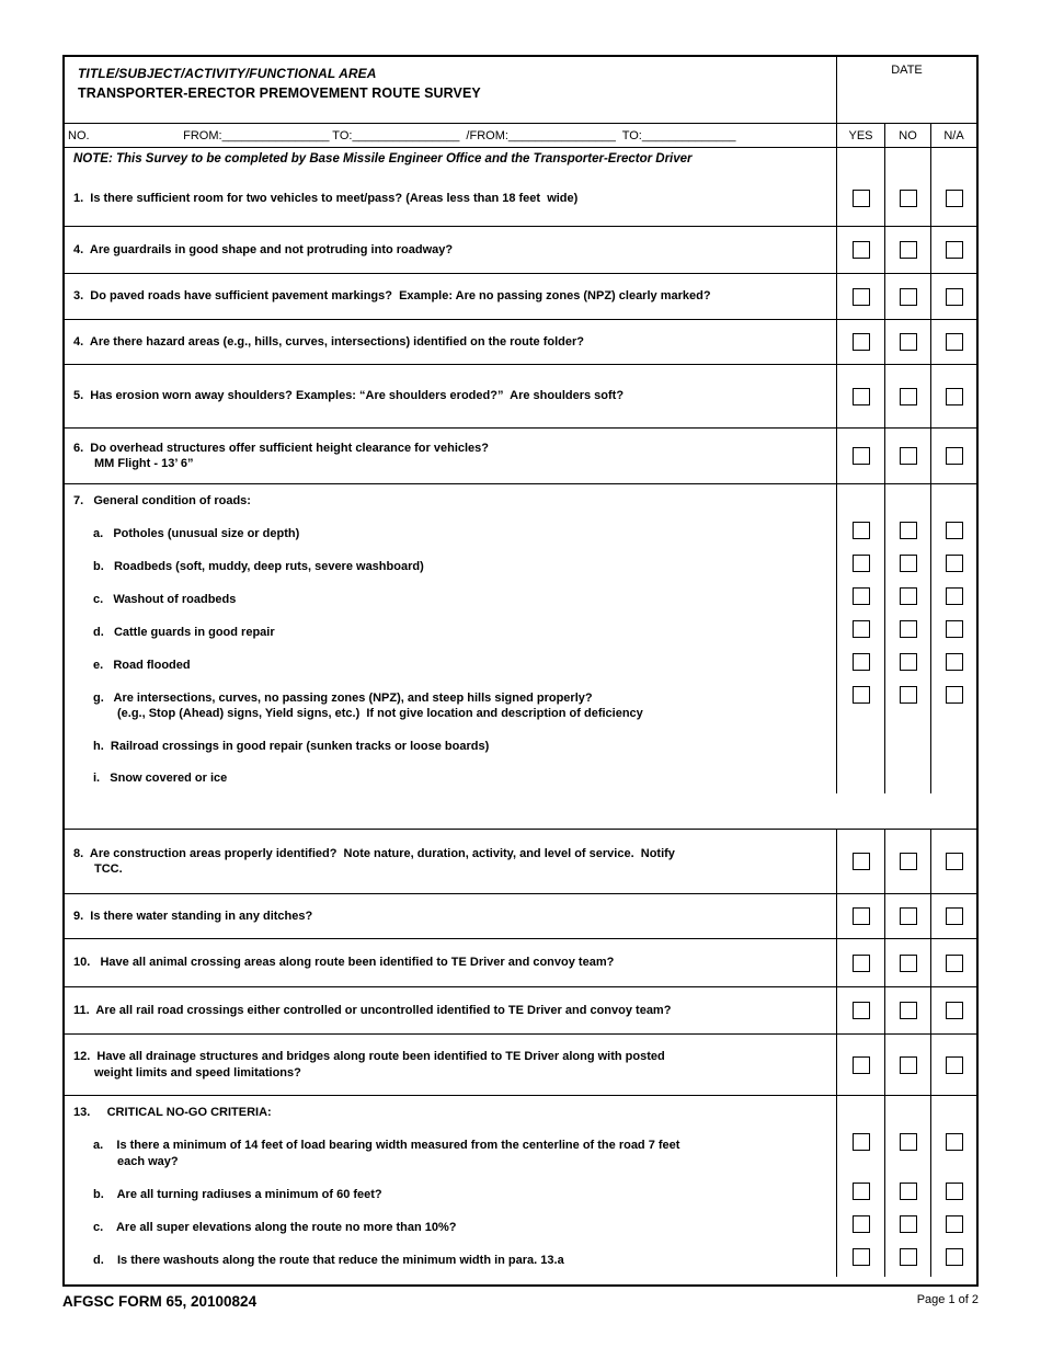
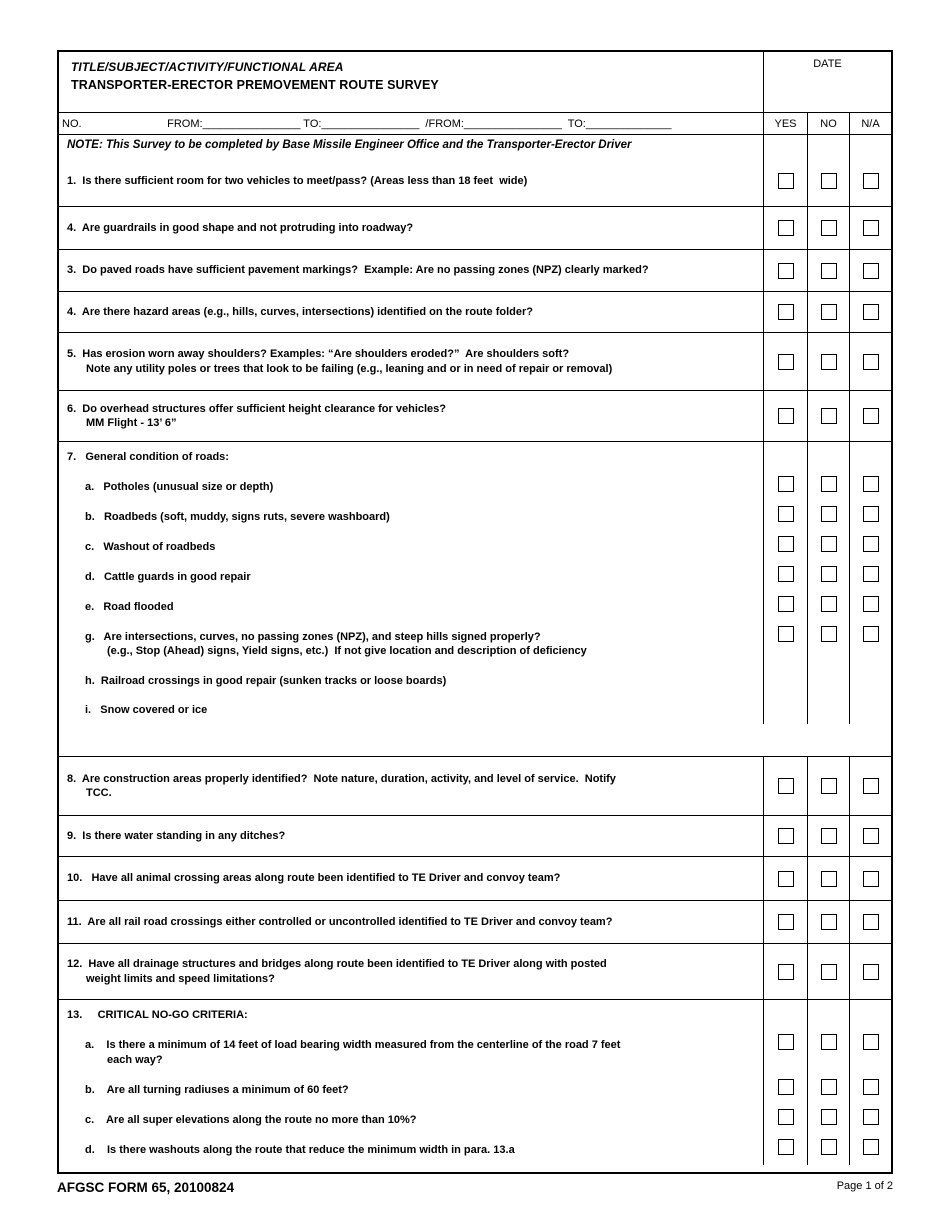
  TITLE/SUBJECT/ACTIVITY/FUNCTIONAL AREA
  TRANSPORTER-ERECTOR PREMOVEMENT ROUTE SURVEY
  DATE
  NO. FROM:________________ TO:________________ /FROM:________________ TO:______________
  YES
  NO
  N/A
  NOTE: This Survey to be completed by Base Missile Engineer Office and the Transporter-Erector Driver
  1. Is there sufficient room for two vehicles to meet/pass? (Areas less than 18 feet wide)
  4. Are guardrails in good shape and not protruding into roadway?
  3. Do paved roads have sufficient pavement markings? Example: Are no passing zones (NPZ) clearly marked?
  4. Are there hazard areas (e.g., hills, curves, intersections) identified on the route folder?
  5. Has erosion worn away shoulders? Examples: “Are shoulders eroded?” Are shoulders soft?
+ Note any utility poles or trees that look to be failing (e.g., leaning and or in need of repair or removal)
  6. Do overhead structures offer sufficient height clearance for vehicles?
  MM Flight - 13’ 6”
  7. General condition of roads:
  a. Potholes (unusual size or depth)
- b. Roadbeds (soft, muddy, deep ruts, severe washboard)
+ b. Roadbeds (soft, muddy, signs ruts, severe washboard)
  c. Washout of roadbeds
  d. Cattle guards in good repair
  e. Road flooded
  g. Are intersections, curves, no passing zones (NPZ), and steep hills signed properly?
  (e.g., Stop (Ahead) signs, Yield signs, etc.) If not give location and description of deficiency
  h. Railroad crossings in good repair (sunken tracks or loose boards)
  i. Snow covered or ice
  8. Are construction areas properly identified? Note nature, duration, activity, and level of service. Notify
  TCC.
  9. Is there water standing in any ditches?
  10. Have all animal crossing areas along route been identified to TE Driver and convoy team?
  11. Are all rail road crossings either controlled or uncontrolled identified to TE Driver and convoy team?
  12. Have all drainage structures and bridges along route been identified to TE Driver along with posted
  weight limits and speed limitations?
  13. CRITICAL NO-GO CRITERIA:
  a. Is there a minimum of 14 feet of load bearing width measured from the centerline of the road 7 feet
  each way?
  b. Are all turning radiuses a minimum of 60 feet?
  c. Are all super elevations along the route no more than 10%?
  d. Is there washouts along the route that reduce the minimum width in para. 13.a
  AFGSC FORM 65, 20100824
  Page 1 of 2
